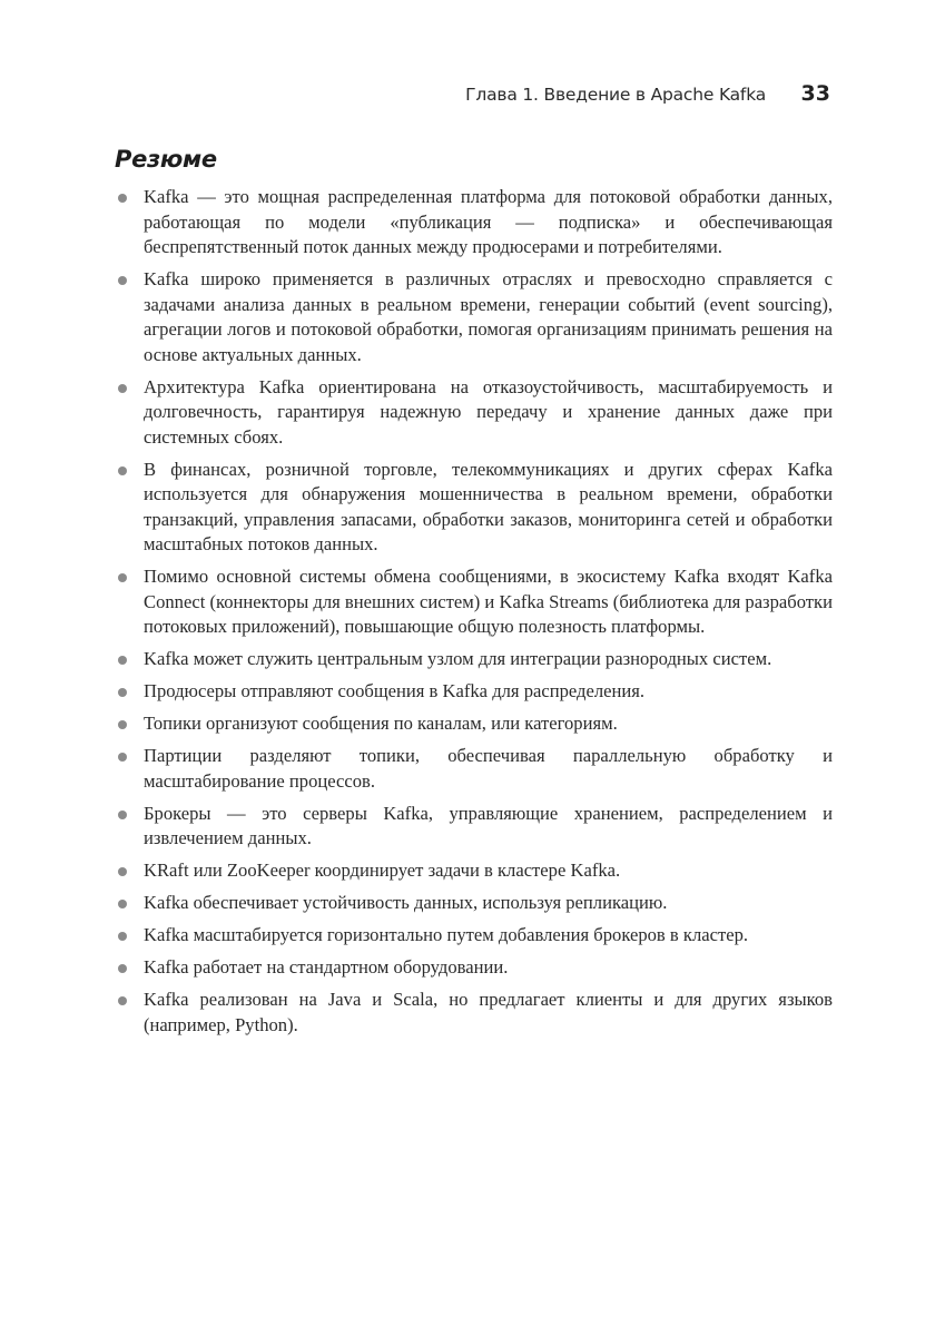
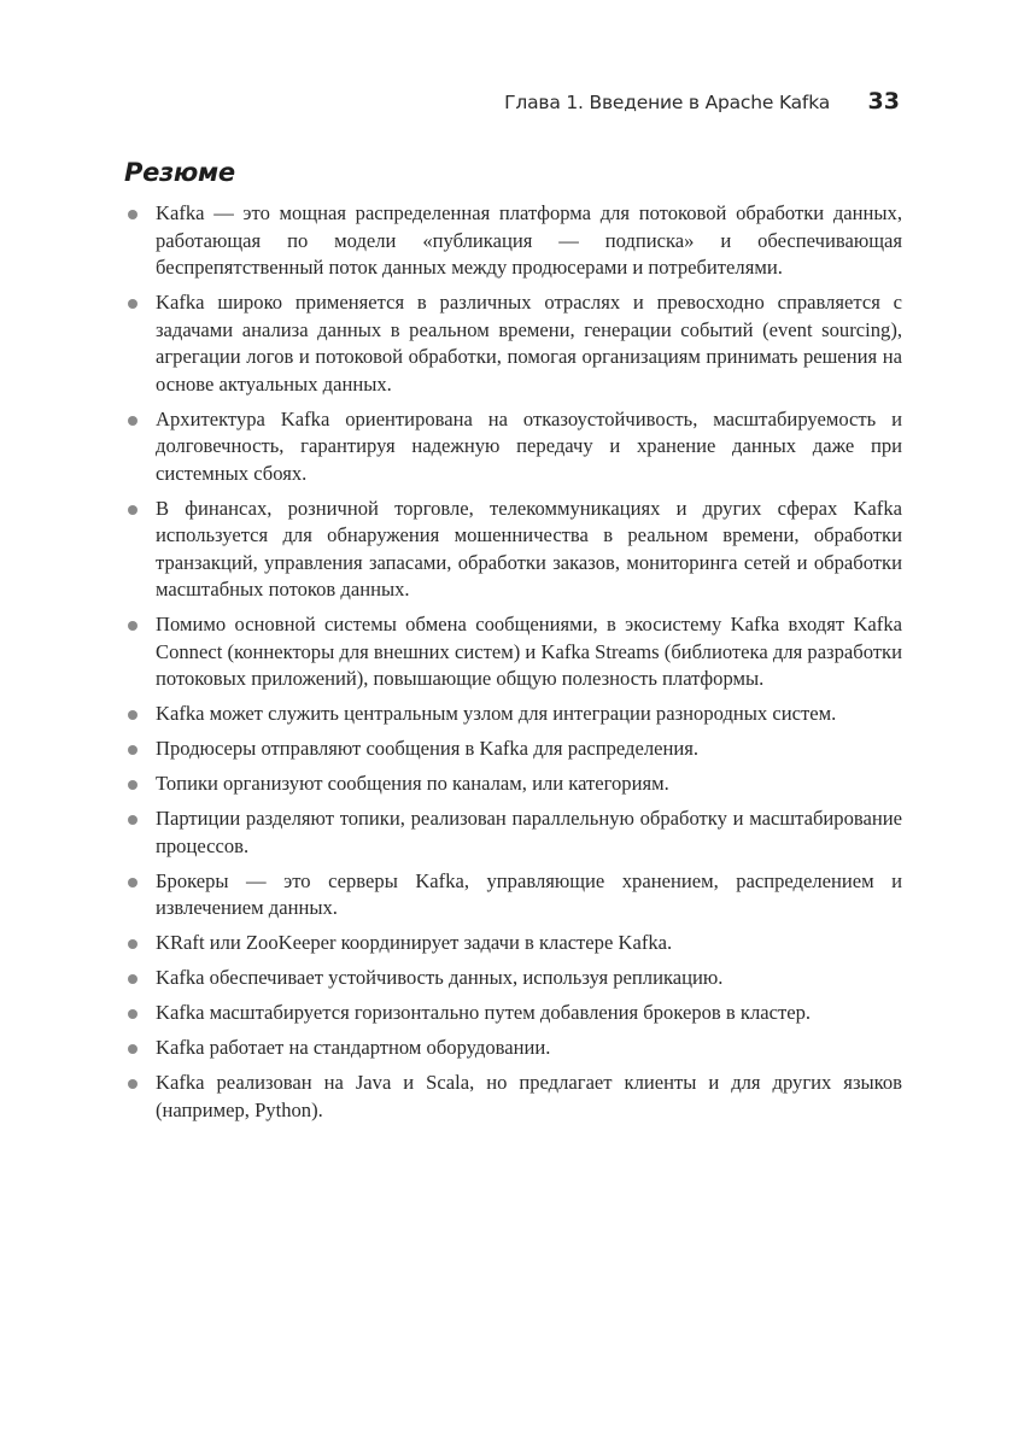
  Глава 1. Введение в Apache Kafka
  33
  Резюме
  Kafka — это мощная распределенная платформа для потоковой обработки данных, работающая по модели «публикация — подписка» и обеспечивающая беспрепятственный поток данных между продюсерами и потребителями.
  Kafka широко применяется в различных отраслях и превосходно справляется с задачами анализа данных в реальном времени, генерации событий (event sourcing), агрегации логов и потоковой обработки, помогая организациям принимать решения на основе актуальных данных.
  Архитектура Kafka ориентирована на отказоустойчивость, масштабируемость и долговечность, гарантируя надежную передачу и хранение данных даже при системных сбоях.
  В финансах, розничной торговле, телекоммуникациях и других сферах Kafka используется для обнаружения мошенничества в реальном времени, обработки транзакций, управления запасами, обработки заказов, мониторинга сетей и обработки масштабных потоков данных.
  Помимо основной системы обмена сообщениями, в экосистему Kafka входят Kafka Connect (коннекторы для внешних систем) и Kafka Streams (библиотека для разработки потоковых приложений), повышающие общую полезность платформы.
  Kafka может служить центральным узлом для интеграции разнородных систем.
  Продюсеры отправляют сообщения в Kafka для распределения.
  Топики организуют сообщения по каналам, или категориям.
- Партиции разделяют топики, обеспечивая параллельную обработку и масштабирование процессов.
+ Партиции разделяют топики, реализован параллельную обработку и масштабирование процессов.
  Брокеры — это серверы Kafka, управляющие хранением, распределением и извлечением данных.
  KRaft или ZooKeeper координирует задачи в кластере Kafka.
  Kafka обеспечивает устойчивость данных, используя репликацию.
  Kafka масштабируется горизонтально путем добавления брокеров в кластер.
  Kafka работает на стандартном оборудовании.
  Kafka реализован на Java и Scala, но предлагает клиенты и для других языков (например, Python).
